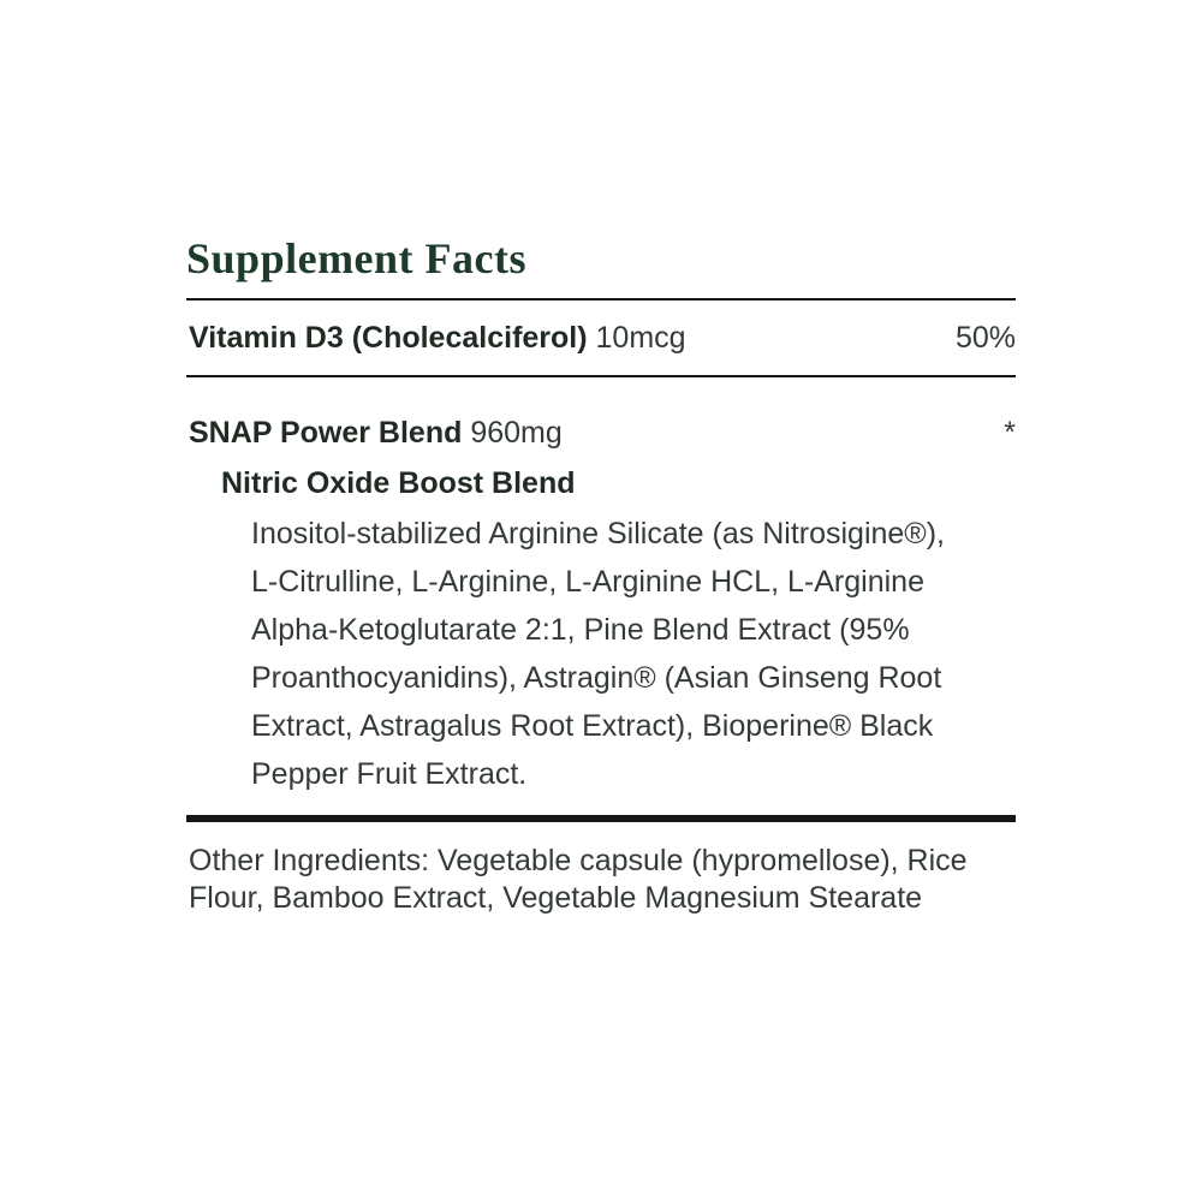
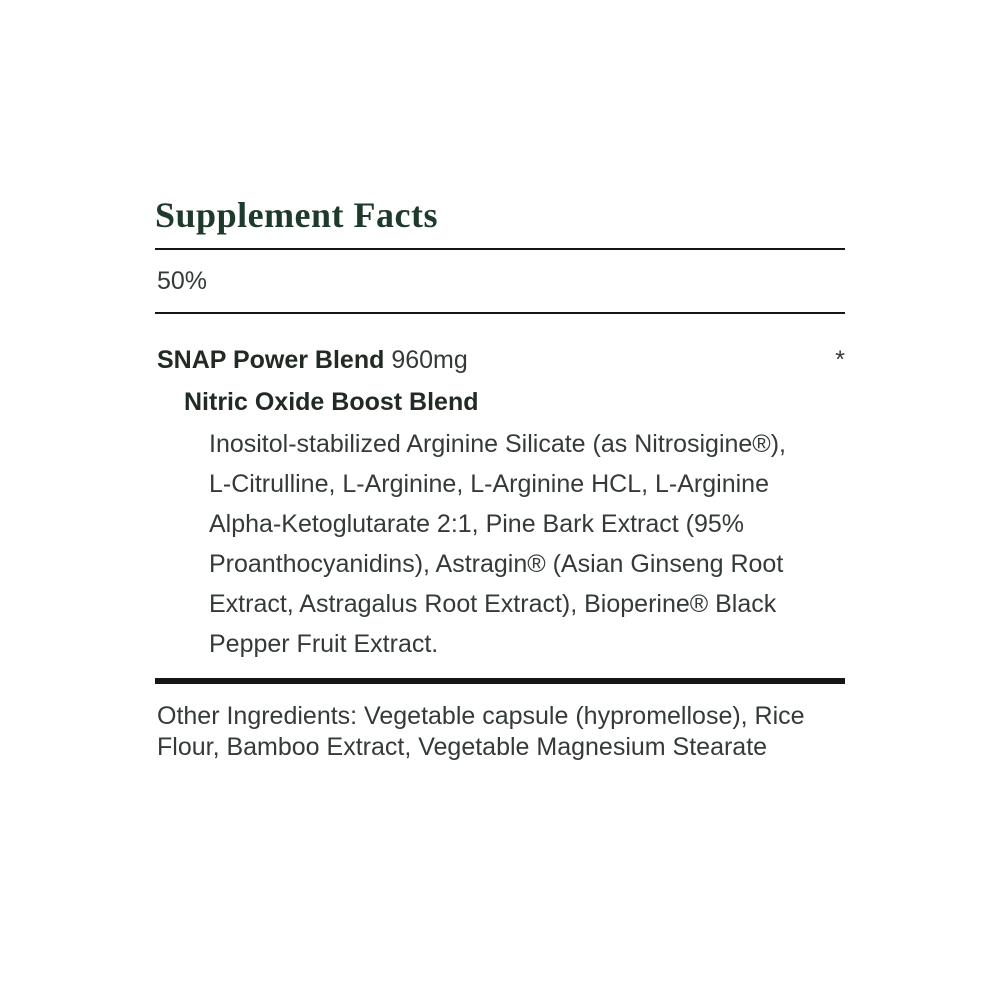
  Supplement Facts
- Vitamin D3 (Cholecalciferol) 10mcg
  50%
  SNAP Power Blend 960mg
  *
  Nitric Oxide Boost Blend
  Inositol-stabilized Arginine Silicate (as Nitrosigine®),
  L-Citrulline, L-Arginine, L-Arginine HCL, L-Arginine
- Alpha-Ketoglutarate 2:1, Pine Blend Extract (95%
+ Alpha-Ketoglutarate 2:1, Pine Bark Extract (95%
  Proanthocyanidins), Astragin® (Asian Ginseng Root
  Extract, Astragalus Root Extract), Bioperine® Black
  Pepper Fruit Extract.
  Other Ingredients: Vegetable capsule (hypromellose), Rice
  Flour, Bamboo Extract, Vegetable Magnesium Stearate
